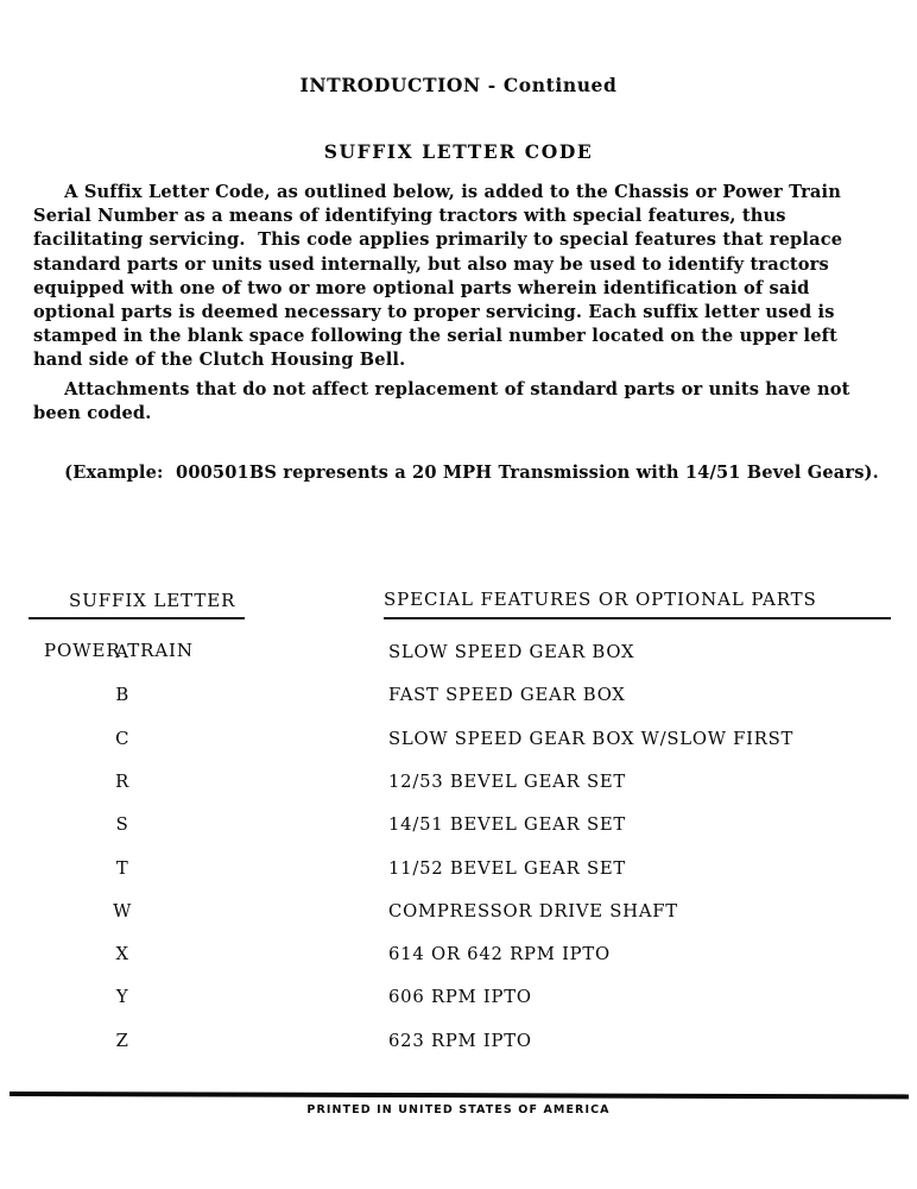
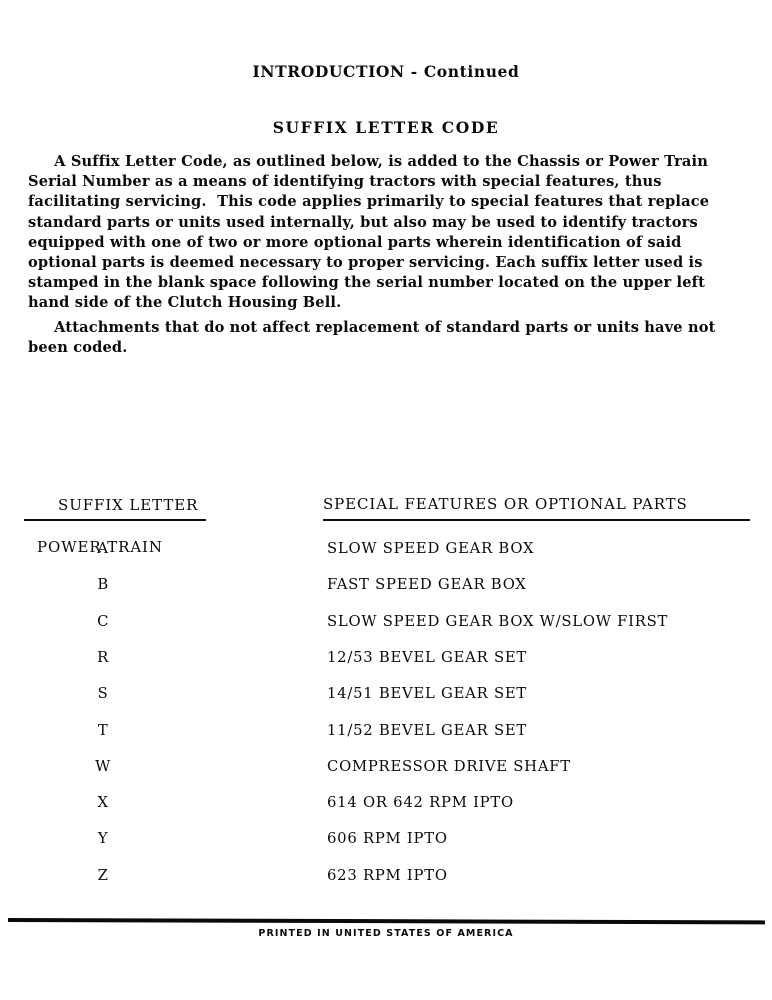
  INTRODUCTION - Continued
  SUFFIX LETTER CODE
  A Suffix Letter Code, as outlined below, is added to the Chassis or Power Train Serial Number as a means of identifying tractors with special features, thus facilitating servicing. This code applies primarily to special features that replace standard parts or units used internally, but also may be used to identify tractors equipped with one of two or more optional parts wherein identification of said optional parts is deemed necessary to proper servicing. Each suffix letter used is stamped in the blank space following the serial number located on the upper left hand side of the Clutch Housing Bell.
  Attachments that do not affect replacement of standard parts or units have not been coded.
- (Example: 000501BS represents a 20 MPH Transmission with 14/51 Bevel Gears).
  SUFFIX LETTER
  POWER TRAIN
  SPECIAL FEATURES OR OPTIONAL PARTS
  A
  SLOW SPEED GEAR BOX
  B
  FAST SPEED GEAR BOX
  C
  SLOW SPEED GEAR BOX W/SLOW FIRST
  R
  12/53 BEVEL GEAR SET
  S
  14/51 BEVEL GEAR SET
  T
  11/52 BEVEL GEAR SET
  W
  COMPRESSOR DRIVE SHAFT
  X
  614 OR 642 RPM IPTO
  Y
  606 RPM IPTO
  Z
  623 RPM IPTO
  PRINTED IN UNITED STATES OF AMERICA
